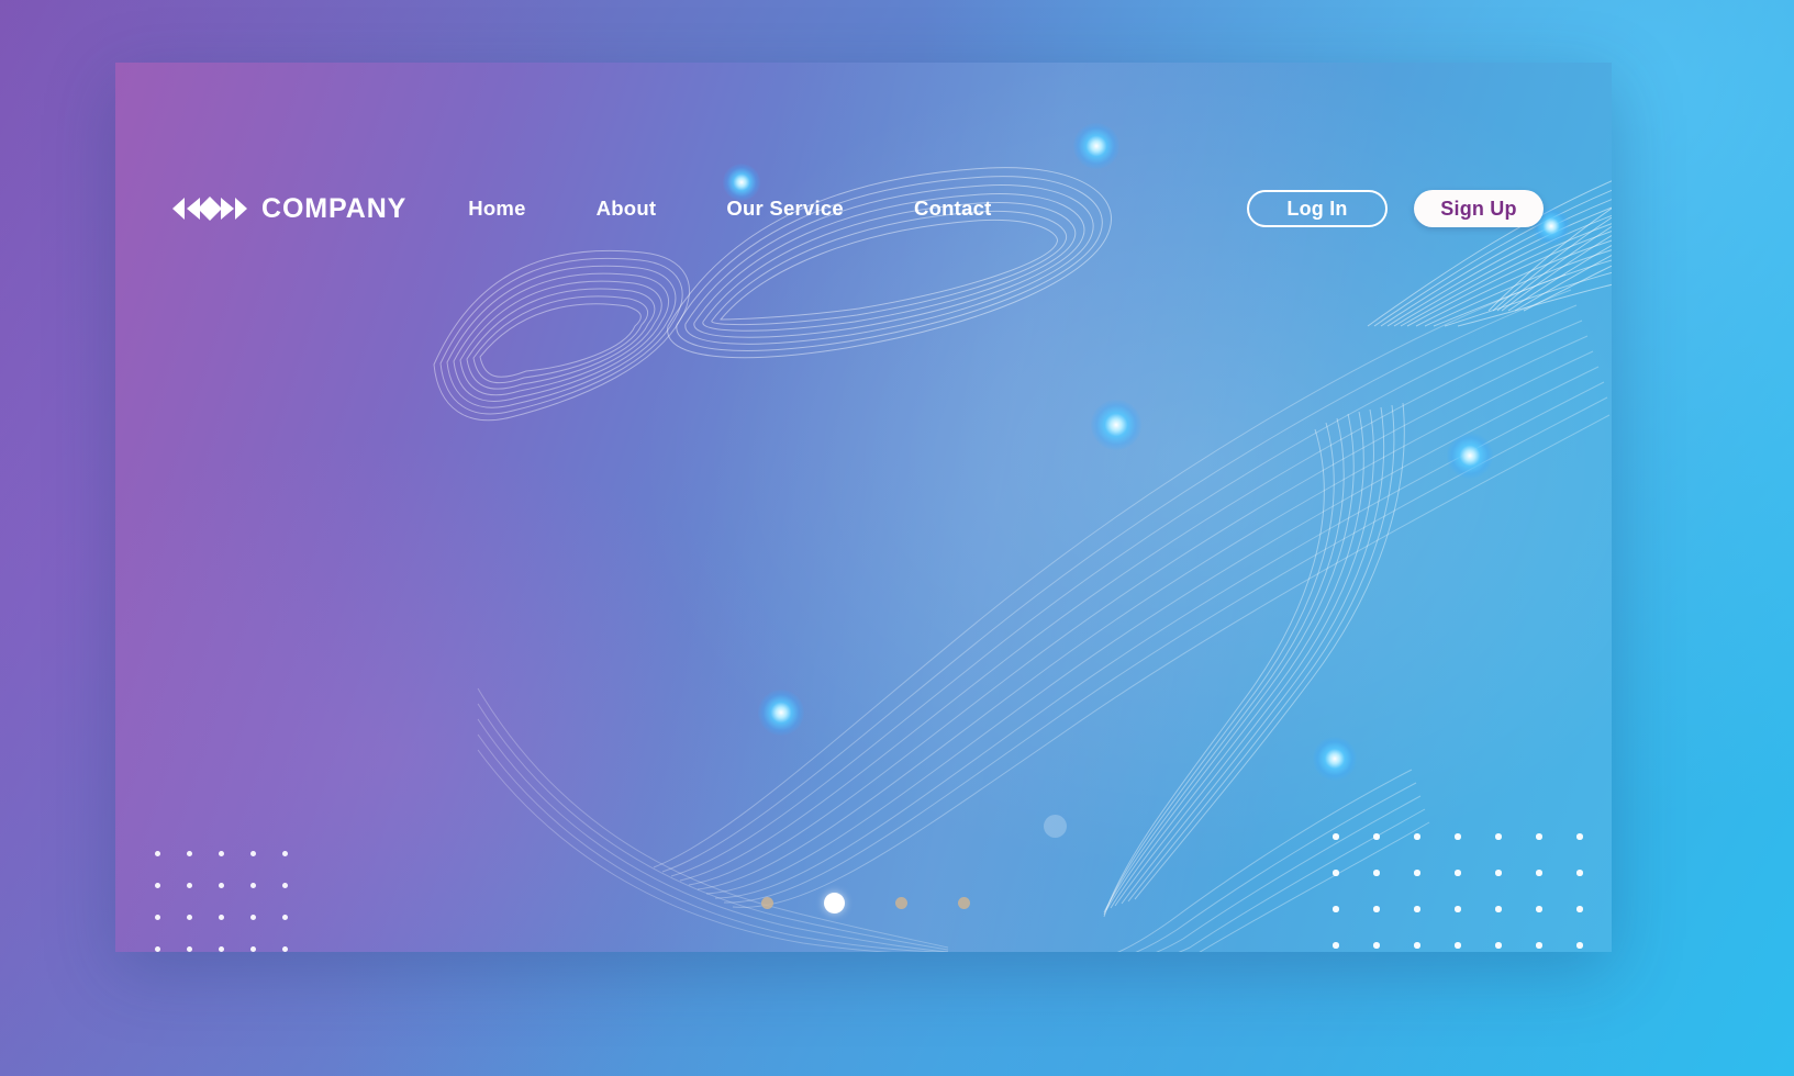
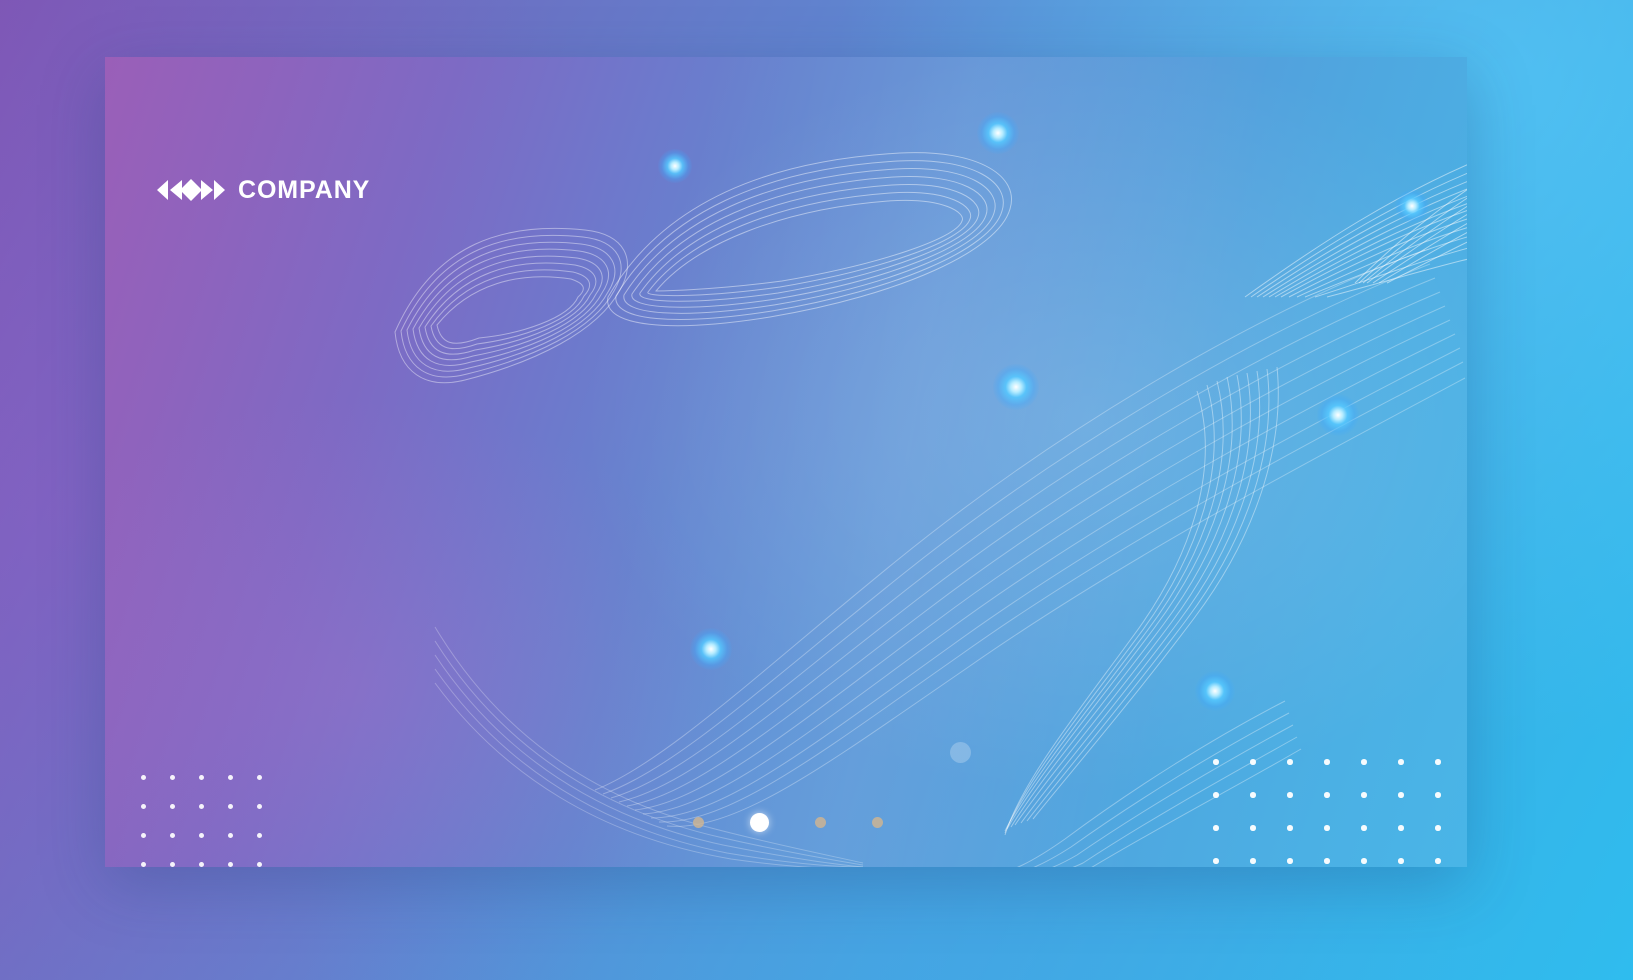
  COMPANY
- Home
- About
- Our Service
- Contact
- Log In
- Sign Up
